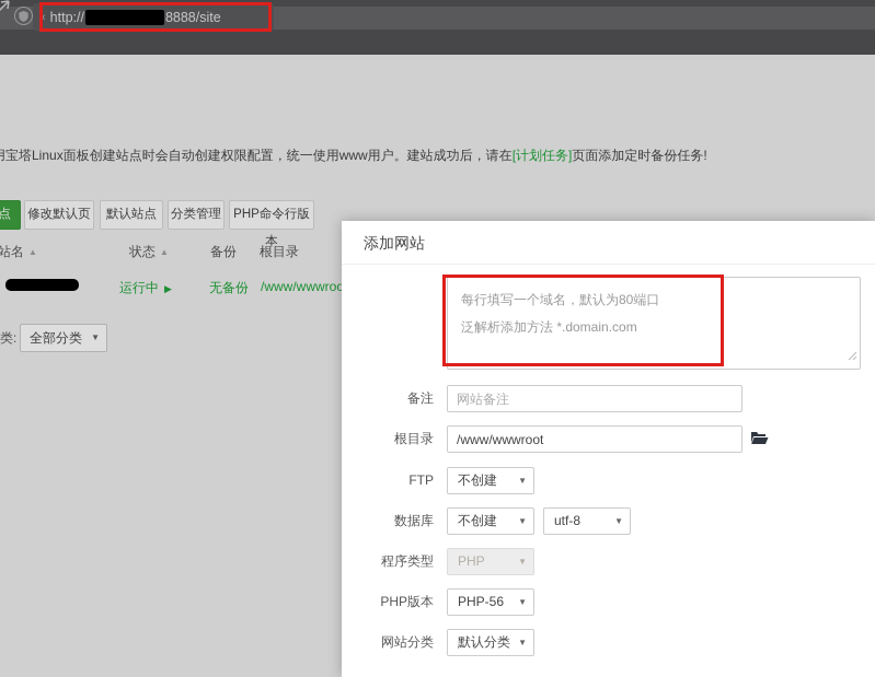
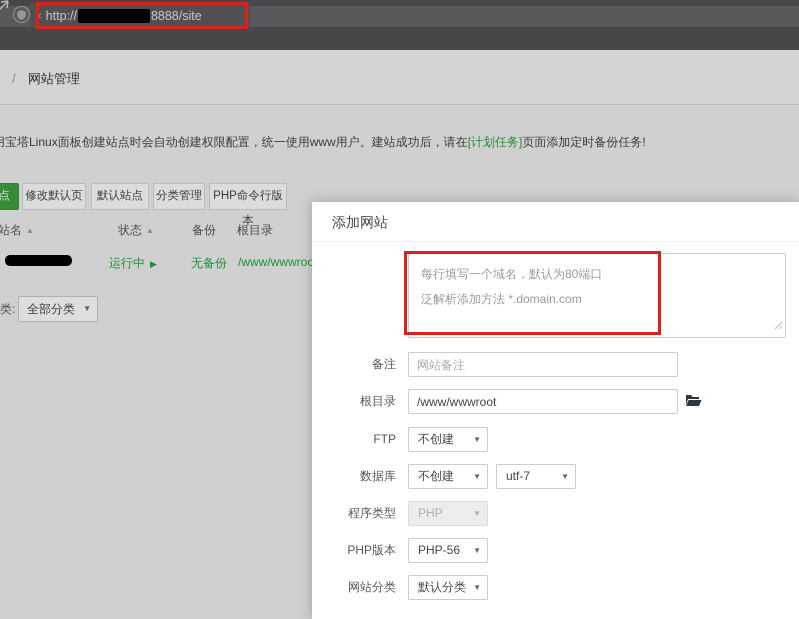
  ‹
  http://
  8888/site
+ /
+ 网站管理
  宝塔Linux面板创建站点时会自动创建权限配置，统一使用www用户。建站成功后，请在[计划任务]页面添加定时备份任务!
  修改默认页
  默认站点
  分类管理
  PHP命令行版本
  站名 ▲
  状态 ▲
  备份
  根目录
  运行中 ▶
  无备份
  /www/wwwroo
  全部分类
  ▼
  添加网站
  每行填写一个域名，默认为80端口
  泛解析添加方法 *.domain.com
  备注
  网站备注
  根目录
  /www/wwwroot
  FTP
  不创建
  ▼
  数据库
  不创建
  ▼
- utf-8
+ utf-7
  ▼
  程序类型
  PHP
  ▼
  PHP版本
  PHP-56
  ▼
  网站分类
  默认分类
  ▼
